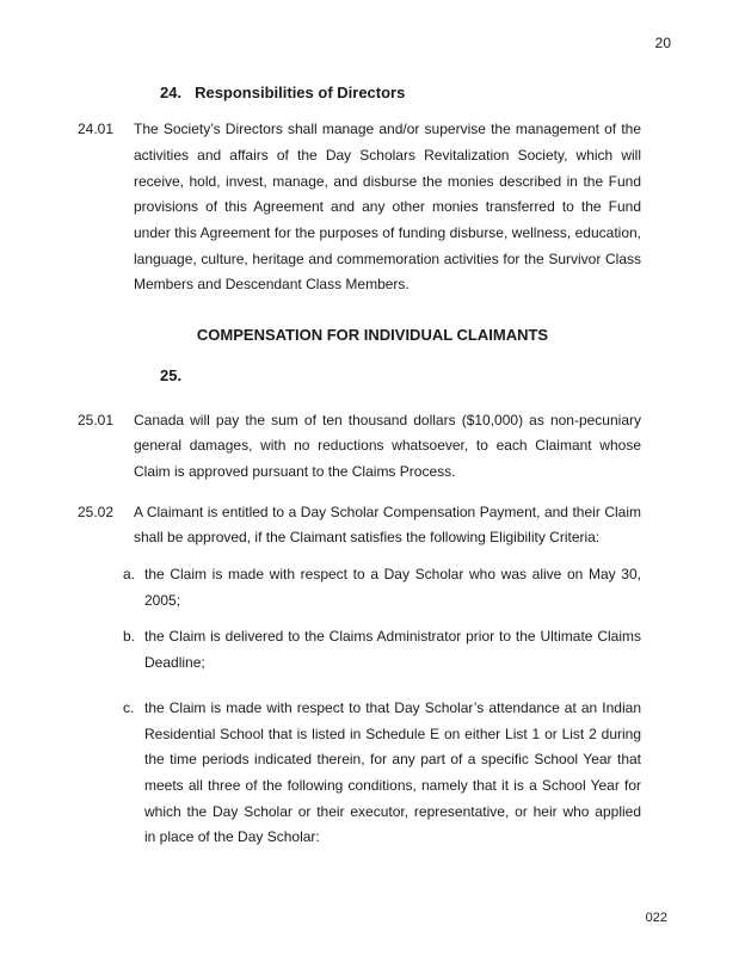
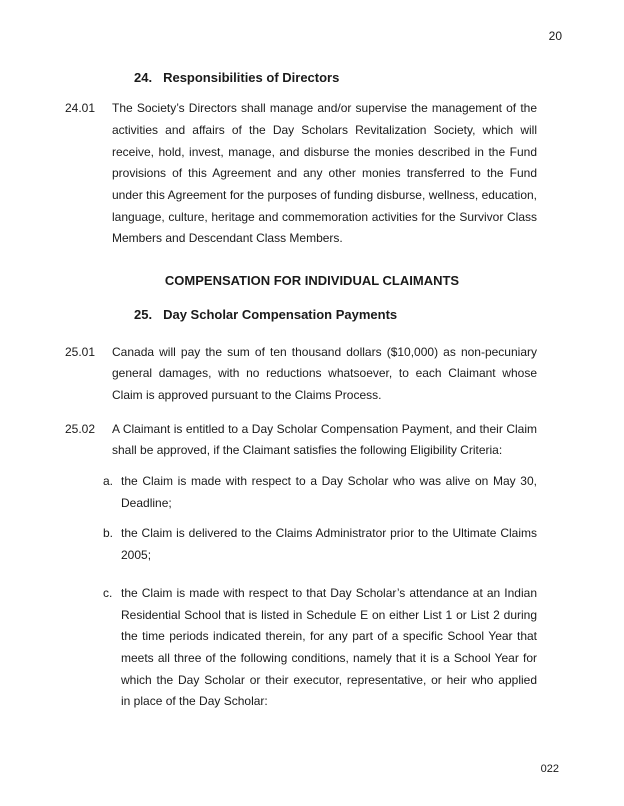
  20
  24.
  Responsibilities of Directors
  24.01
  The Society’s Directors shall manage and/or supervise the management of the
  activities and affairs of the Day Scholars Revitalization Society, which will
  receive, hold, invest, manage, and disburse the monies described in the Fund
  provisions of this Agreement and any other monies transferred to the Fund
  under this Agreement for the purposes of funding disburse, wellness, education,
  language, culture, heritage and commemoration activities for the Survivor Class
  Members and Descendant Class Members.
  COMPENSATION FOR INDIVIDUAL CLAIMANTS
  25.
+ Day Scholar Compensation Payments
  25.01
  Canada will pay the sum of ten thousand dollars ($10,000) as non-pecuniary
  general damages, with no reductions whatsoever, to each Claimant whose
  Claim is approved pursuant to the Claims Process.
  25.02
  A Claimant is entitled to a Day Scholar Compensation Payment, and their Claim
  shall be approved, if the Claimant satisfies the following Eligibility Criteria:
  a.
  the Claim is made with respect to a Day Scholar who was alive on May 30,
- 2005;
+ Deadline;
  b.
  the Claim is delivered to the Claims Administrator prior to the Ultimate Claims
- Deadline;
+ 2005;
  c.
  the Claim is made with respect to that Day Scholar’s attendance at an Indian
  Residential School that is listed in Schedule E on either List 1 or List 2 during
  the time periods indicated therein, for any part of a specific School Year that
  meets all three of the following conditions, namely that it is a School Year for
  which the Day Scholar or their executor, representative, or heir who applied
  in place of the Day Scholar:
  022
